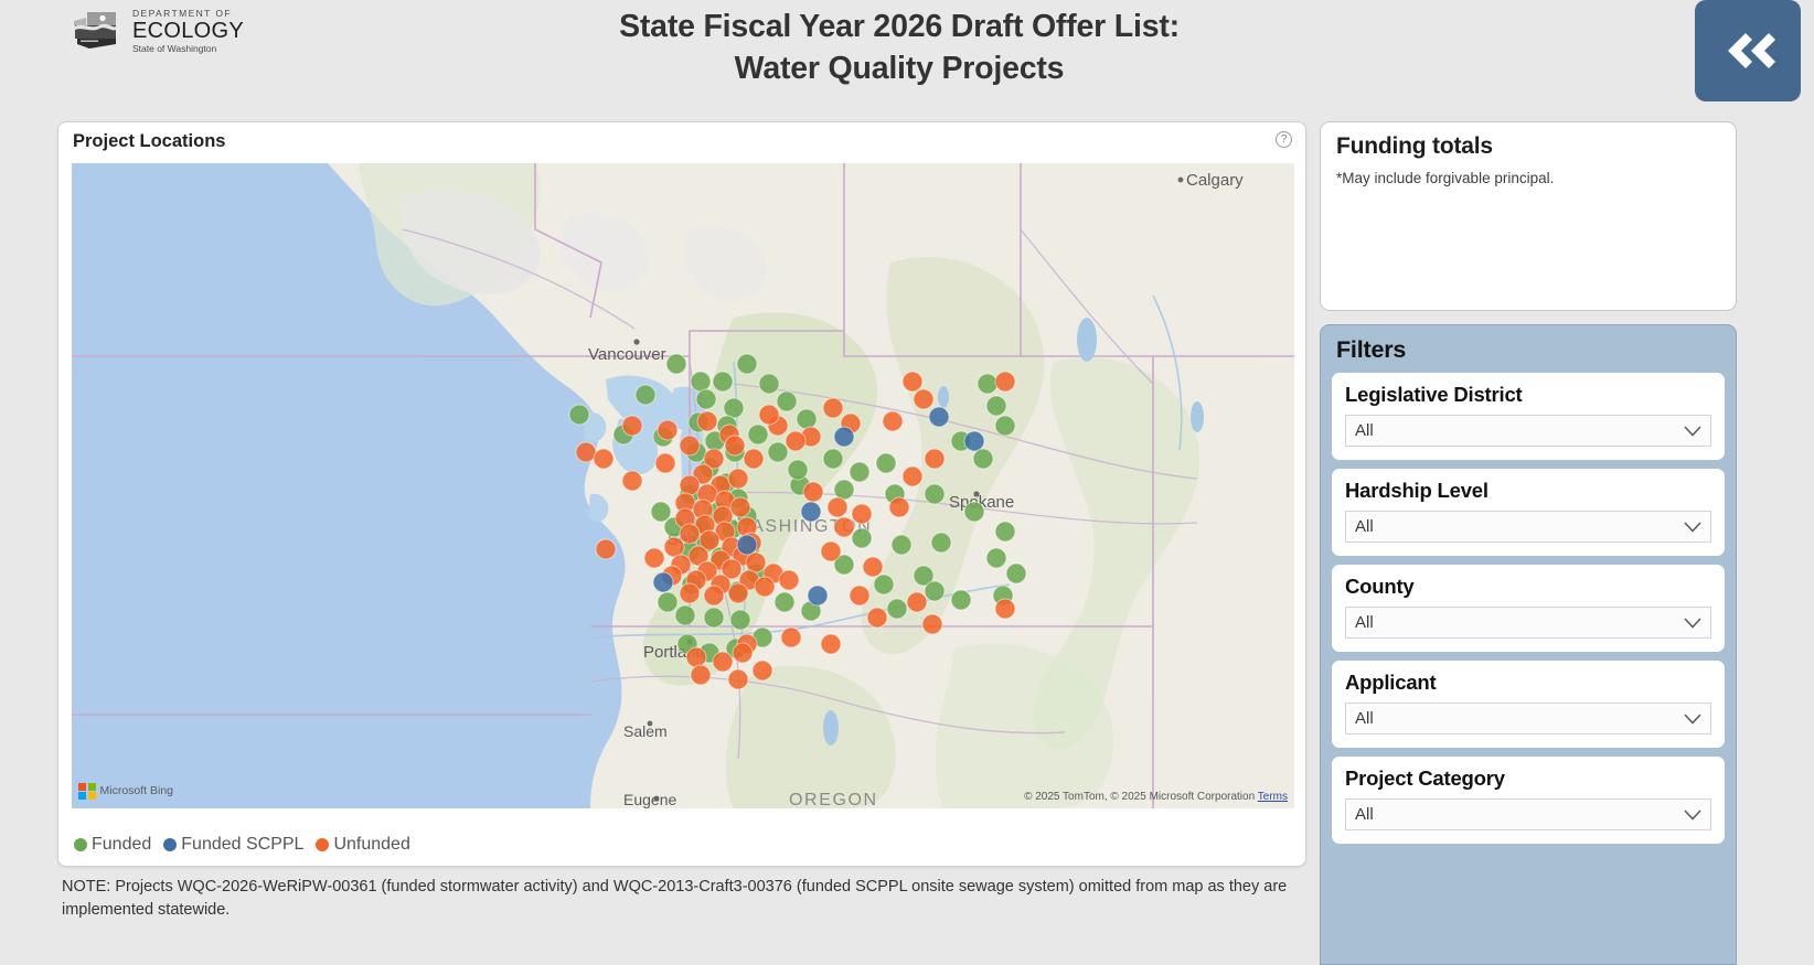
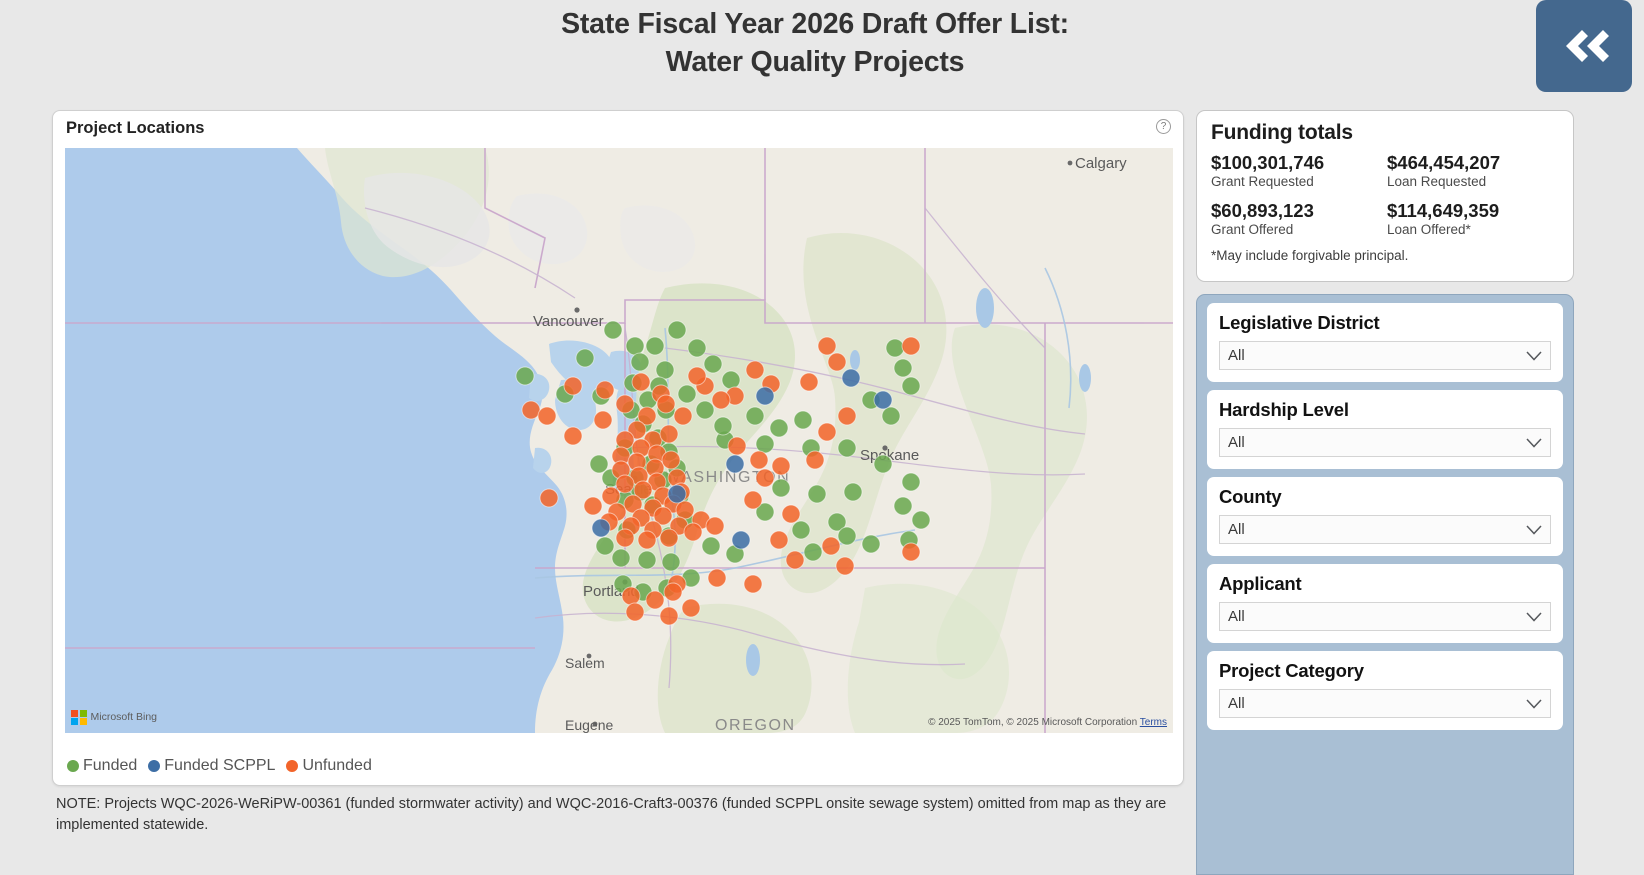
- DEPARTMENT OF
- ECOLOGY
- State of Washington
  State Fiscal Year 2026 Draft Offer List:
  Water Quality Projects
  Project Locations
  ?
  Calgary
  Vancouver
  Spokane
  WASHINGTON
  Seattle
  Portland
  Salem
  Eugene
  OREGON
  Microsoft Bing
  © 2025 TomTom, © 2025 Microsoft Corporation Terms
  Funded
  Funded SCPPL
  Unfunded
- NOTE: Projects WQC-2026-WeRiPW-00361 (funded stormwater activity) and WQC-2013-Craft3-00376 (funded SCPPL onsite sewage system) omitted from map as they are implemented statewide.
+ NOTE: Projects WQC-2026-WeRiPW-00361 (funded stormwater activity) and WQC-2016-Craft3-00376 (funded SCPPL onsite sewage system) omitted from map as they are implemented statewide.
  Funding totals
+ $100,301,746
+ Grant Requested
+ $464,454,207
+ Loan Requested
+ $60,893,123
+ Grant Offered
+ $114,649,359
+ Loan Offered*
  *May include forgivable principal.
- Filters
  Legislative District
  All
  Hardship Level
  All
  County
  All
  Applicant
  All
  Project Category
  All
